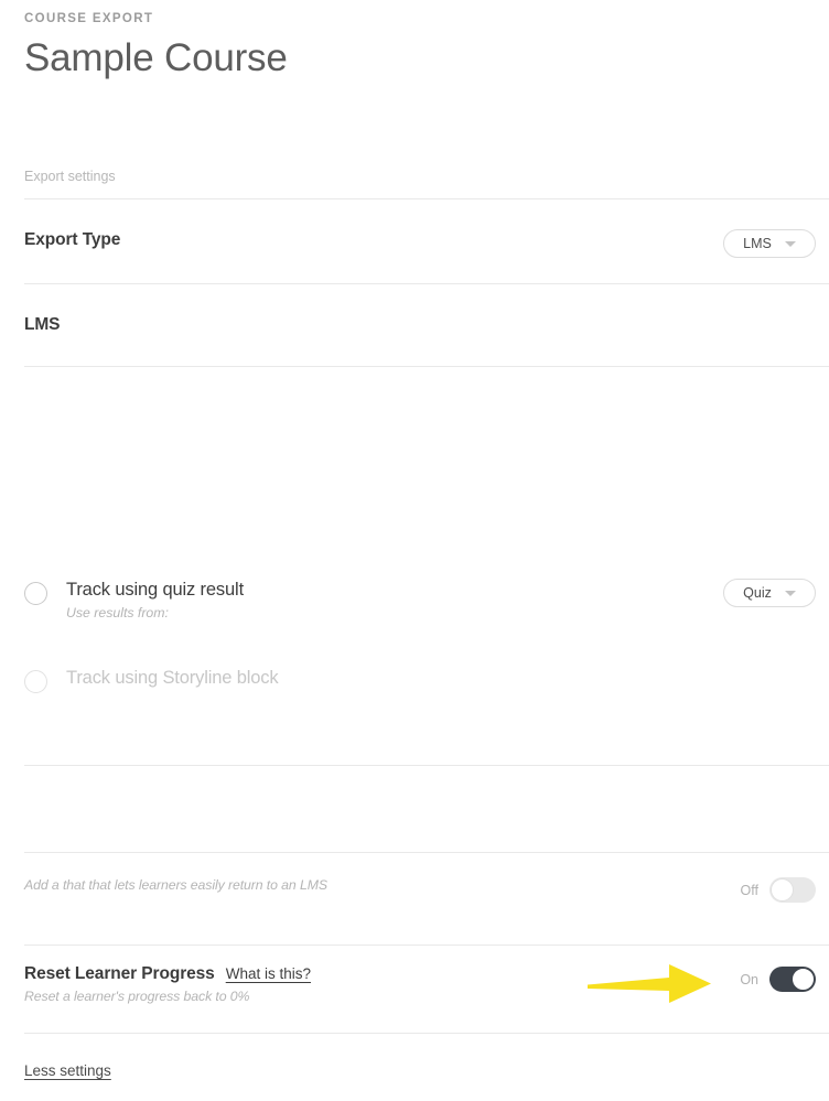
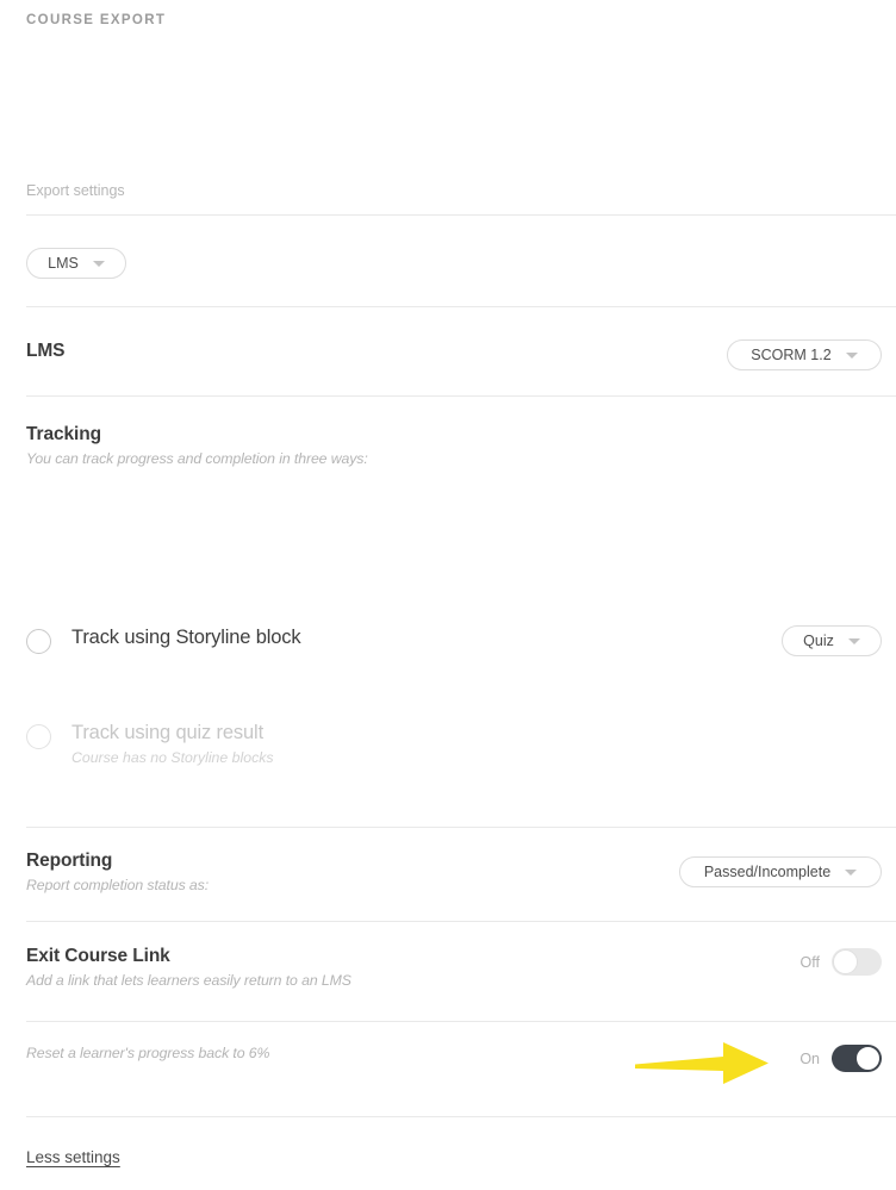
  COURSE EXPORT
- Sample Course
  Export settings
- Export Type
  LMS
  LMS
+ SCORM 1.2
+ Tracking
+ You can track progress and completion in three ways:
- Track using quiz result
+ Track using Storyline block
- Use results from:
  Quiz
- Track using Storyline block
+ Track using quiz result
+ Course has no Storyline blocks
+ Reporting
+ Report completion status as:
+ Passed/Incomplete
+ Exit Course Link
- Add a that that lets learners easily return to an LMS
+ Add a link that lets learners easily return to an LMS
  Off
- Reset Learner Progress
- What is this?
- Reset a learner's progress back to 0%
+ Reset a learner's progress back to 6%
  On
  Less settings
